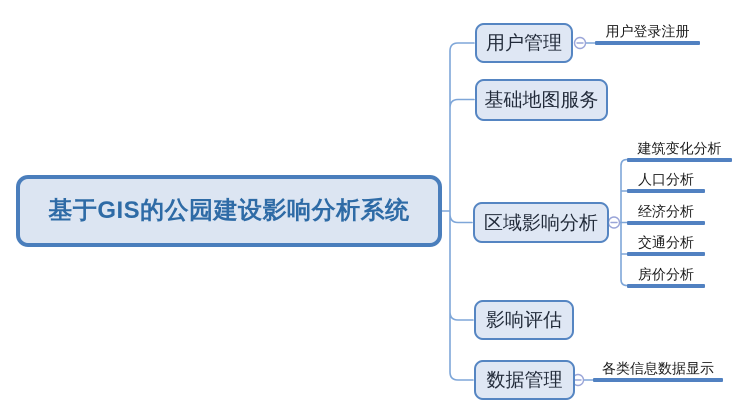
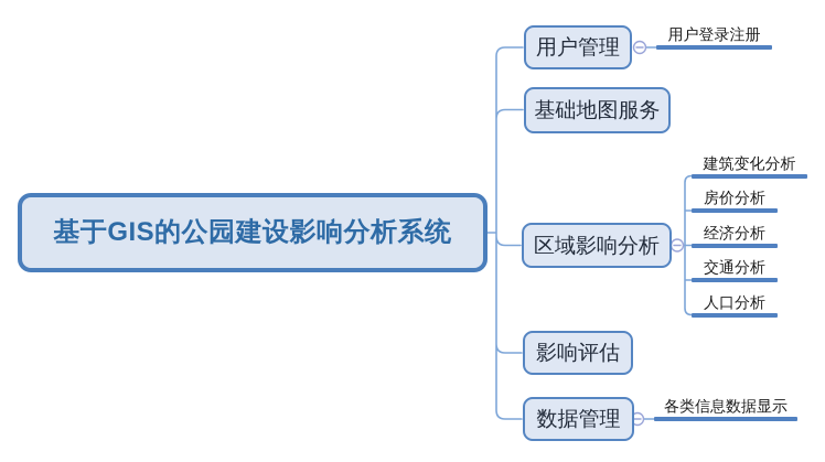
  基于GIS的公园建设影响分析系统
  用户管理
  基础地图服务
  区域影响分析
  影响评估
  数据管理
  用户登录注册
  建筑变化分析
- 人口分析
+ 房价分析
  经济分析
  交通分析
- 房价分析
+ 人口分析
  各类信息数据显示
